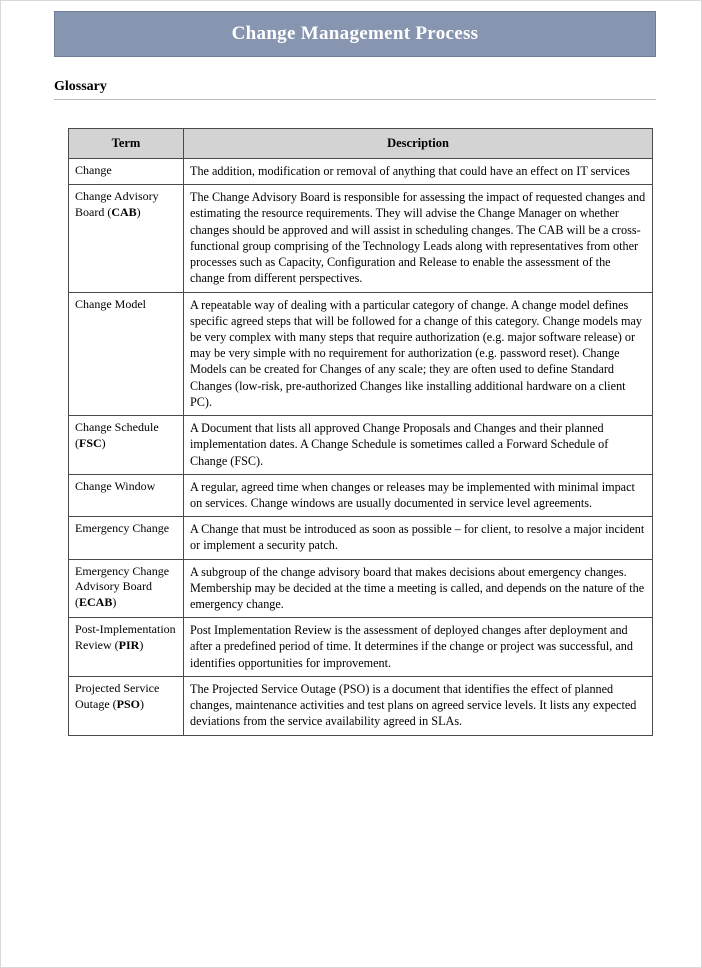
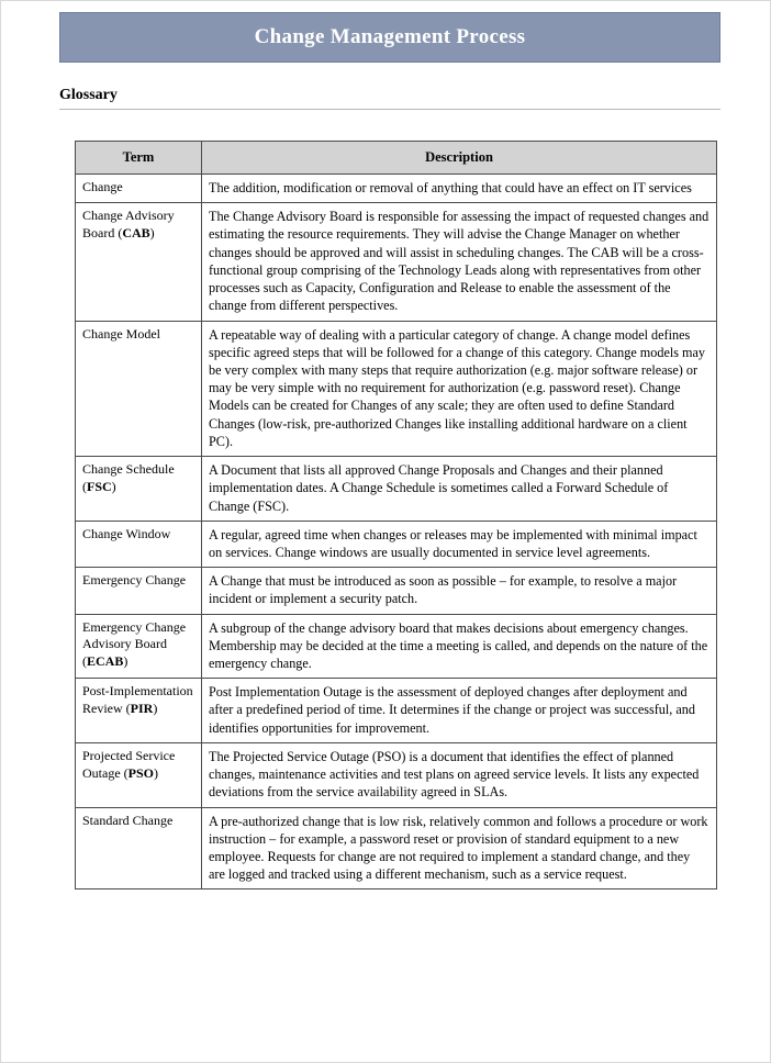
  Change Management Process
  Glossary
  Term	Description
  Change	The addition, modification or removal of anything that could have an effect on IT services
  Change Advisory Board (CAB)	The Change Advisory Board is responsible for assessing the impact of requested changes and estimating the resource requirements. They will advise the Change Manager on whether changes should be approved and will assist in scheduling changes. The CAB will be a cross-functional group comprising of the Technology Leads along with representatives from other processes such as Capacity, Configuration and Release to enable the assessment of the change from different perspectives.
  Change Model	A repeatable way of dealing with a particular category of change. A change model defines specific agreed steps that will be followed for a change of this category. Change models may be very complex with many steps that require authorization (e.g. major software release) or may be very simple with no requirement for authorization (e.g. password reset). Change Models can be created for Changes of any scale; they are often used to define Standard Changes (low-risk, pre-authorized Changes like installing additional hardware on a client PC).
  Change Schedule (FSC)	A Document that lists all approved Change Proposals and Changes and their planned implementation dates. A Change Schedule is sometimes called a Forward Schedule of Change (FSC).
  Change Window	A regular, agreed time when changes or releases may be implemented with minimal impact on services. Change windows are usually documented in service level agreements.
- Emergency Change	A Change that must be introduced as soon as possible – for client, to resolve a major incident or implement a security patch.
+ Emergency Change	A Change that must be introduced as soon as possible – for example, to resolve a major incident or implement a security patch.
  Emergency Change Advisory Board (ECAB)	A subgroup of the change advisory board that makes decisions about emergency changes. Membership may be decided at the time a meeting is called, and depends on the nature of the emergency change.
- Post-Implementation Review (PIR)	Post Implementation Review is the assessment of deployed changes after deployment and after a predefined period of time. It determines if the change or project was successful, and identifies opportunities for improvement.
+ Post-Implementation Review (PIR)	Post Implementation Outage is the assessment of deployed changes after deployment and after a predefined period of time. It determines if the change or project was successful, and identifies opportunities for improvement.
  Projected Service Outage (PSO)	The Projected Service Outage (PSO) is a document that identifies the effect of planned changes, maintenance activities and test plans on agreed service levels. It lists any expected deviations from the service availability agreed in SLAs.
+ Standard Change	A pre-authorized change that is low risk, relatively common and follows a procedure or work instruction – for example, a password reset or provision of standard equipment to a new employee. Requests for change are not required to implement a standard change, and they are logged and tracked using a different mechanism, such as a service request.
